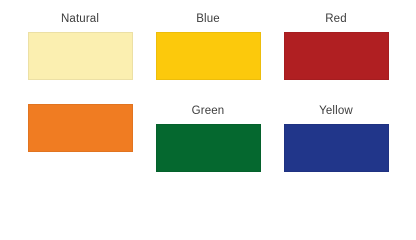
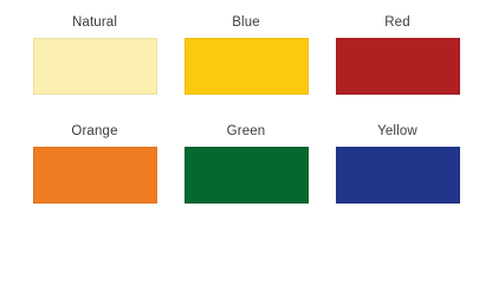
  Natural
  Blue
  Red
+ Orange
  Green
  Yellow
